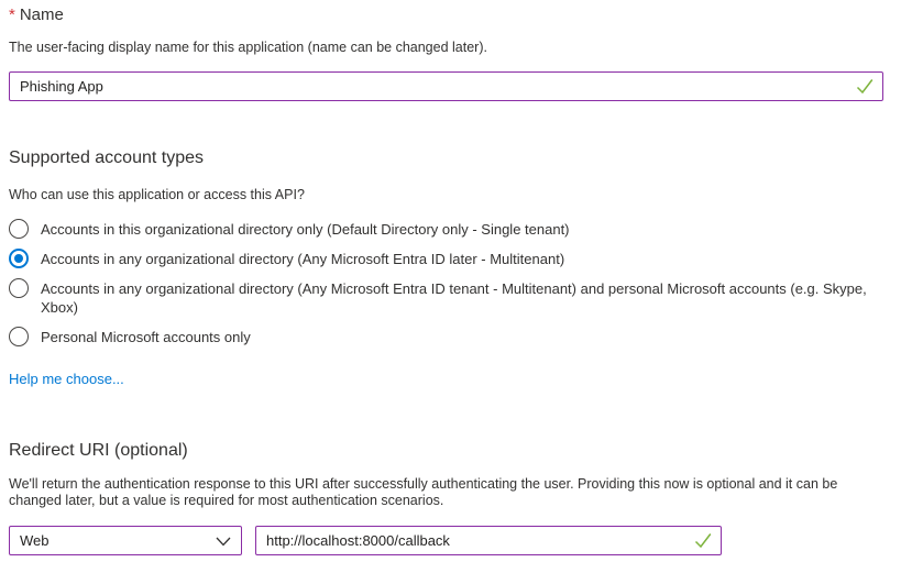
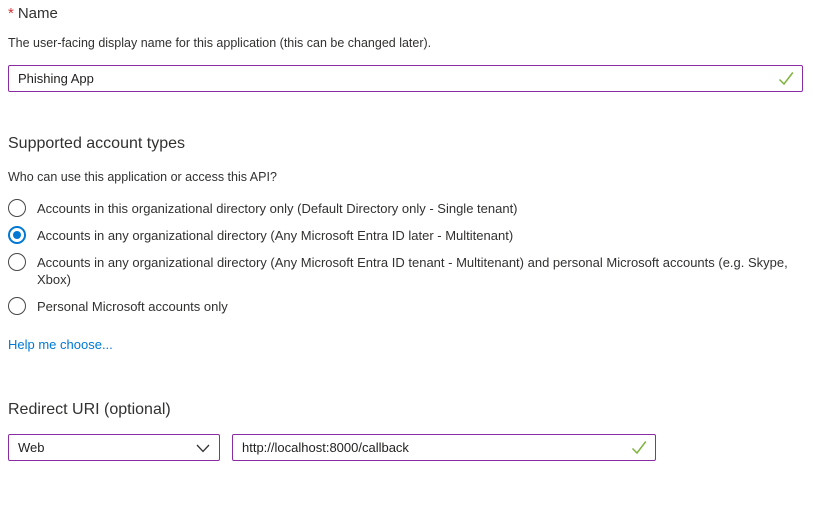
  * Name
- The user-facing display name for this application (name can be changed later).
+ The user-facing display name for this application (this can be changed later).
  Phishing App
  Supported account types
  Who can use this application or access this API?
  Accounts in this organizational directory only (Default Directory only - Single tenant)
  Accounts in any organizational directory (Any Microsoft Entra ID later - Multitenant)
  Accounts in any organizational directory (Any Microsoft Entra ID tenant - Multitenant) and personal Microsoft accounts (e.g. Skype, Xbox)
  Personal Microsoft accounts only
  Help me choose...
  Redirect URI (optional)
- We'll return the authentication response to this URI after successfully authenticating the user. Providing this now is optional and it can be changed later, but a value is required for most authentication scenarios.
  Web
  http://localhost:8000/callback
